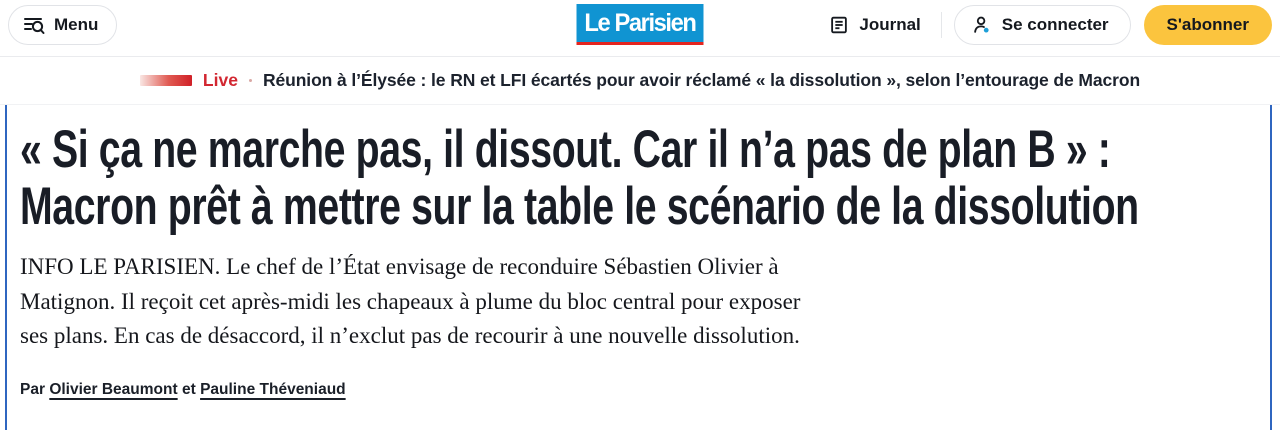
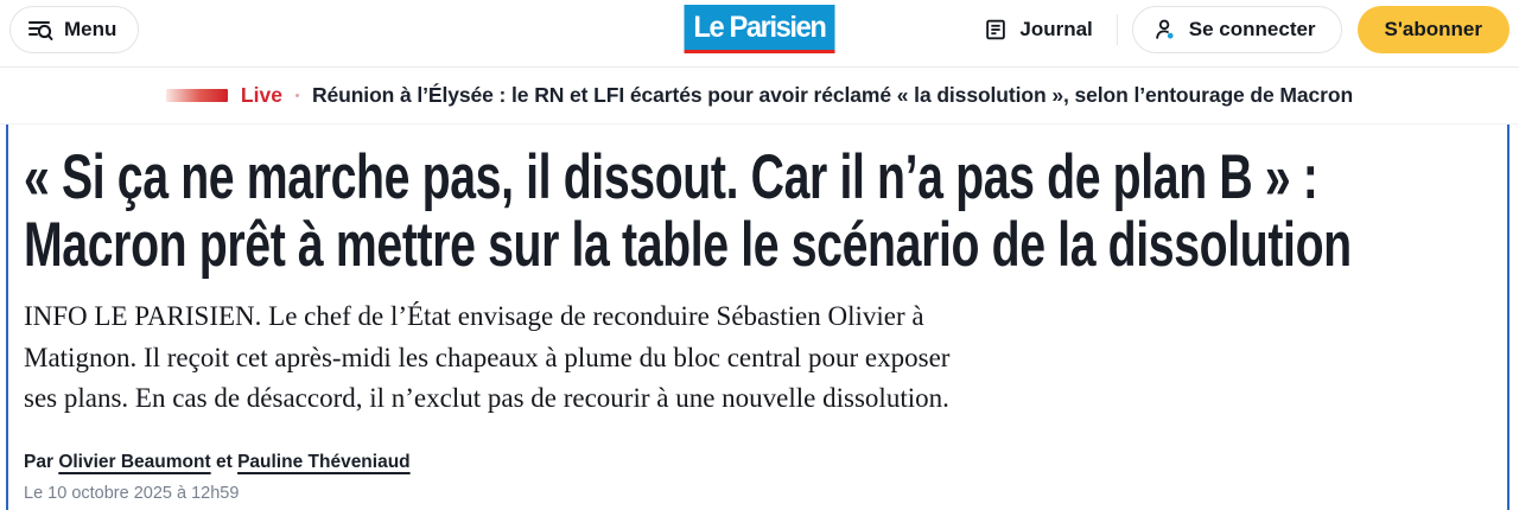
  Menu
  Le Parisien
  Journal
  Se connecter
  S'abonner
  Live
  Réunion à l’Élysée : le RN et LFI écartés pour avoir réclamé « la dissolution », selon l’entourage de Macron
  « Si ça ne marche pas, il dissout. Car il n’a pas de plan B » :
  Macron prêt à mettre sur la table le scénario de la dissolution
  INFO LE PARISIEN. Le chef de l’État envisage de reconduire Sébastien Olivier à
  Matignon. Il reçoit cet après-midi les chapeaux à plume du bloc central pour exposer
  ses plans. En cas de désaccord, il n’exclut pas de recourir à une nouvelle dissolution.
  Par Olivier Beaumont et Pauline Théveniaud
+ Le 10 octobre 2025 à 12h59
